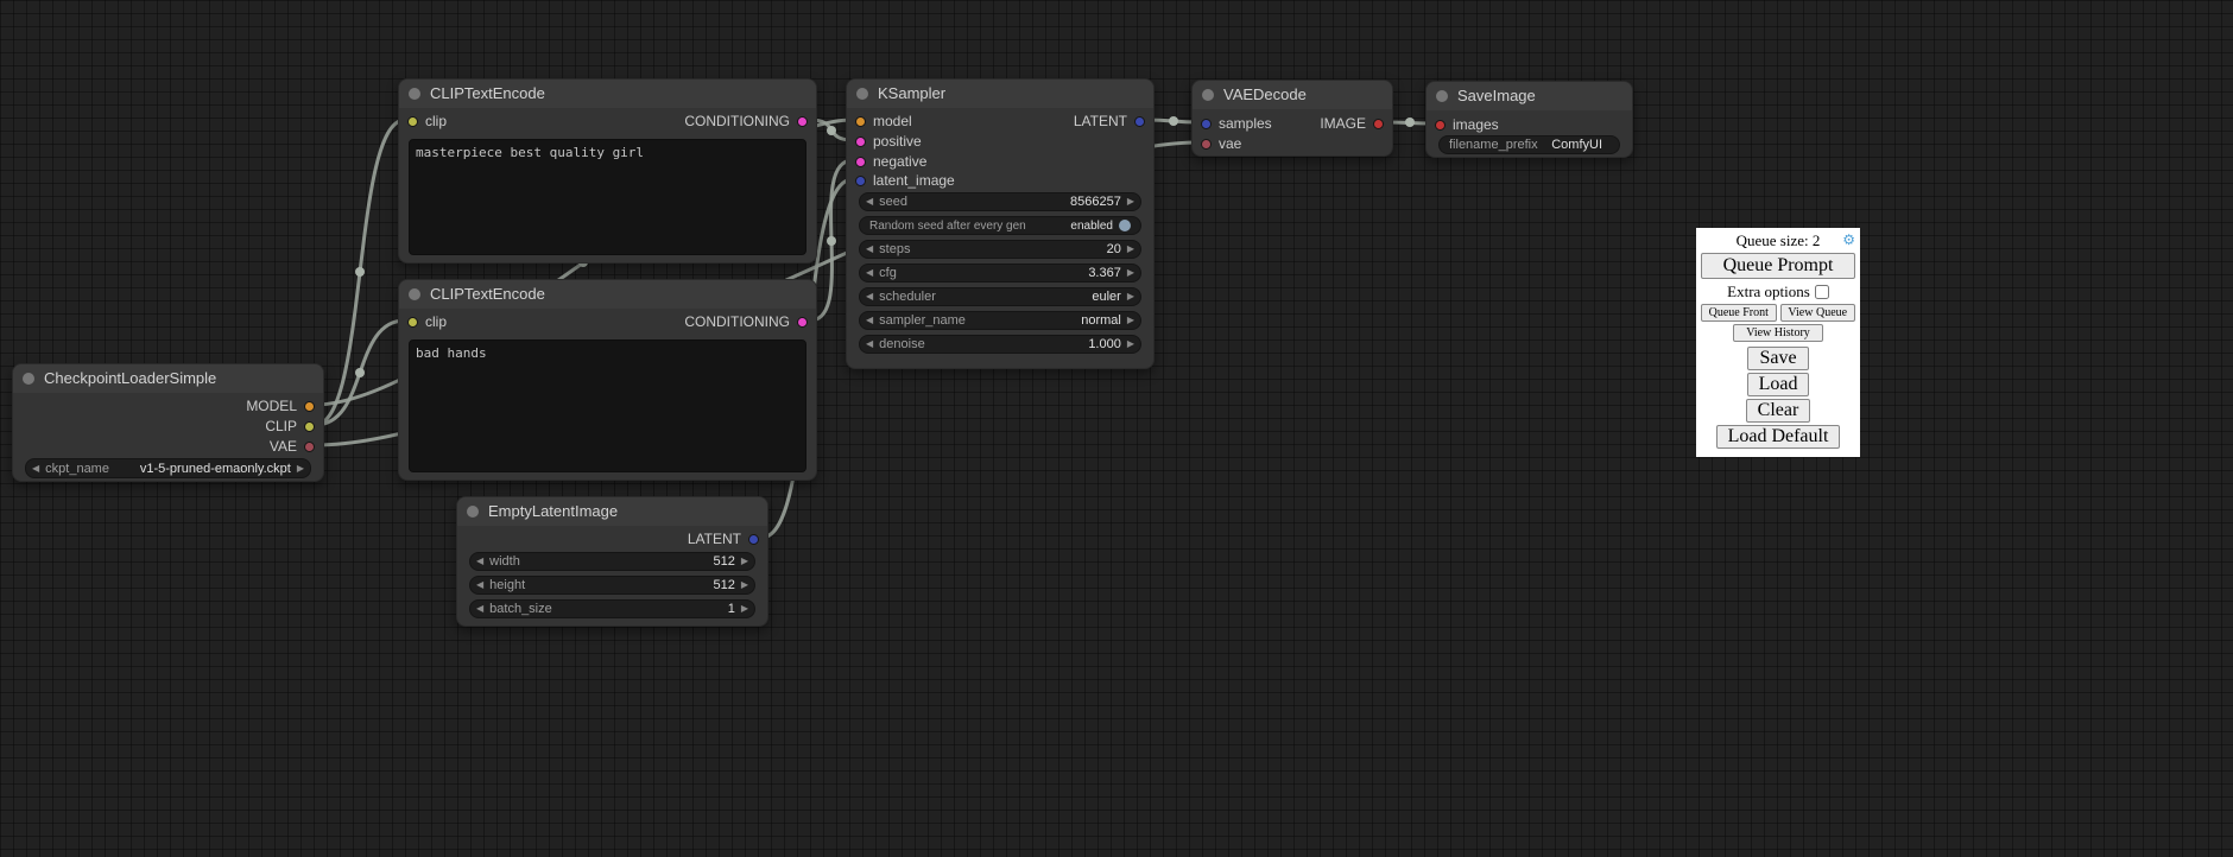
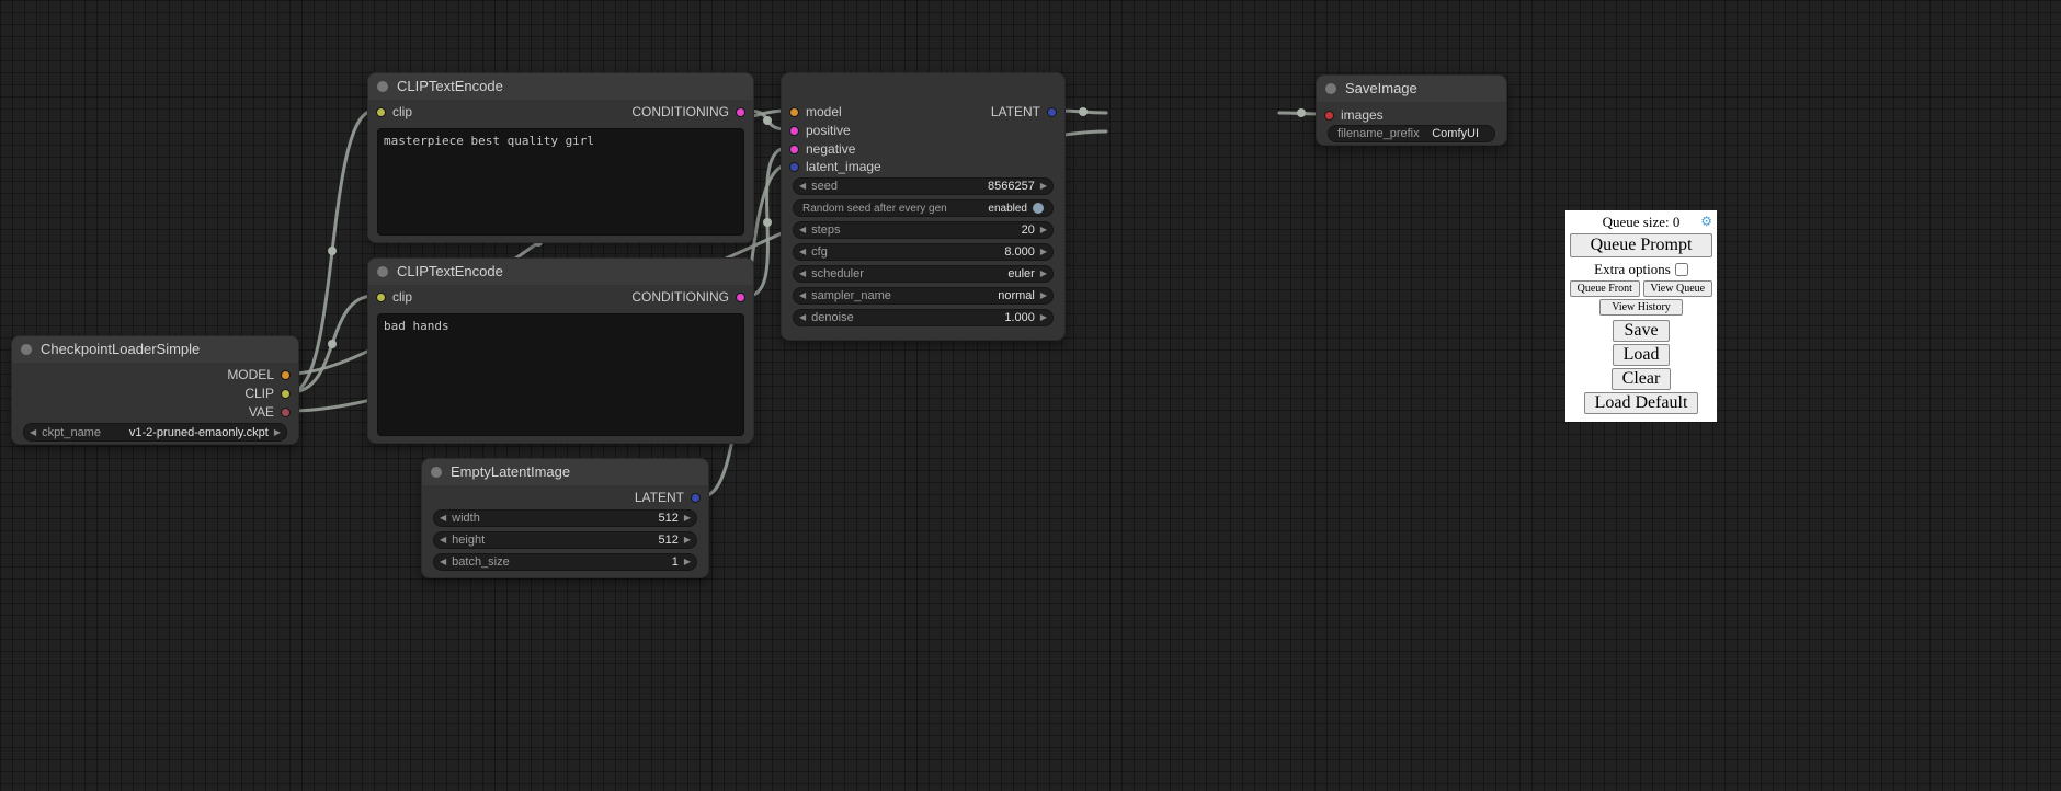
  CheckpointLoaderSimple
  MODEL
  CLIP
  VAE
  ◀
  ckpt_name
- v1-5-pruned-emaonly.ckpt
+ v1-2-pruned-emaonly.ckpt
  ▶
  CLIPTextEncode
  clip
  CONDITIONING
  masterpiece best quality girl
  CLIPTextEncode
  clip
  CONDITIONING
  bad hands
- KSampler
  model
  positive
  negative
  latent_image
  LATENT
  ◀
  seed
  8566257
  ▶
  Random seed after every gen
  enabled
  ◀
  steps
  20
  ▶
  ◀
  cfg
- 3.367
+ 8.000
  ▶
  ◀
  scheduler
  euler
  ▶
  ◀
  sampler_name
  normal
  ▶
  ◀
  denoise
  1.000
  ▶
- VAEDecode
- samples
- vae
- IMAGE
  SaveImage
  images
  filename_prefix
  ComfyUI
  EmptyLatentImage
  LATENT
  ◀
  width
  512
  ▶
  ◀
  height
  512
  ▶
  ◀
  batch_size
  1
  ▶
- Queue size: 2
+ Queue size: 0
  ⚙
  Queue Prompt
  Extra options
  Queue Front
  View Queue
  View History
  Save
  Load
  Clear
  Load Default
